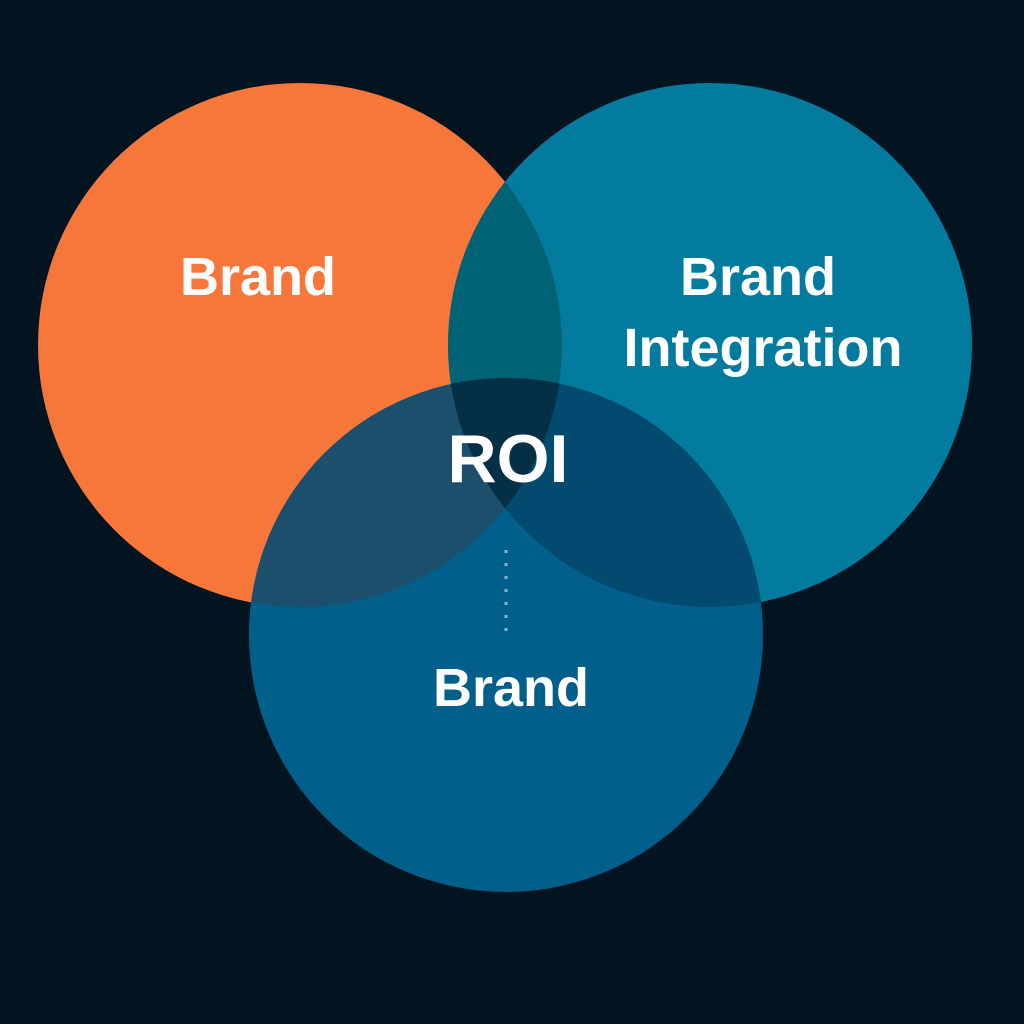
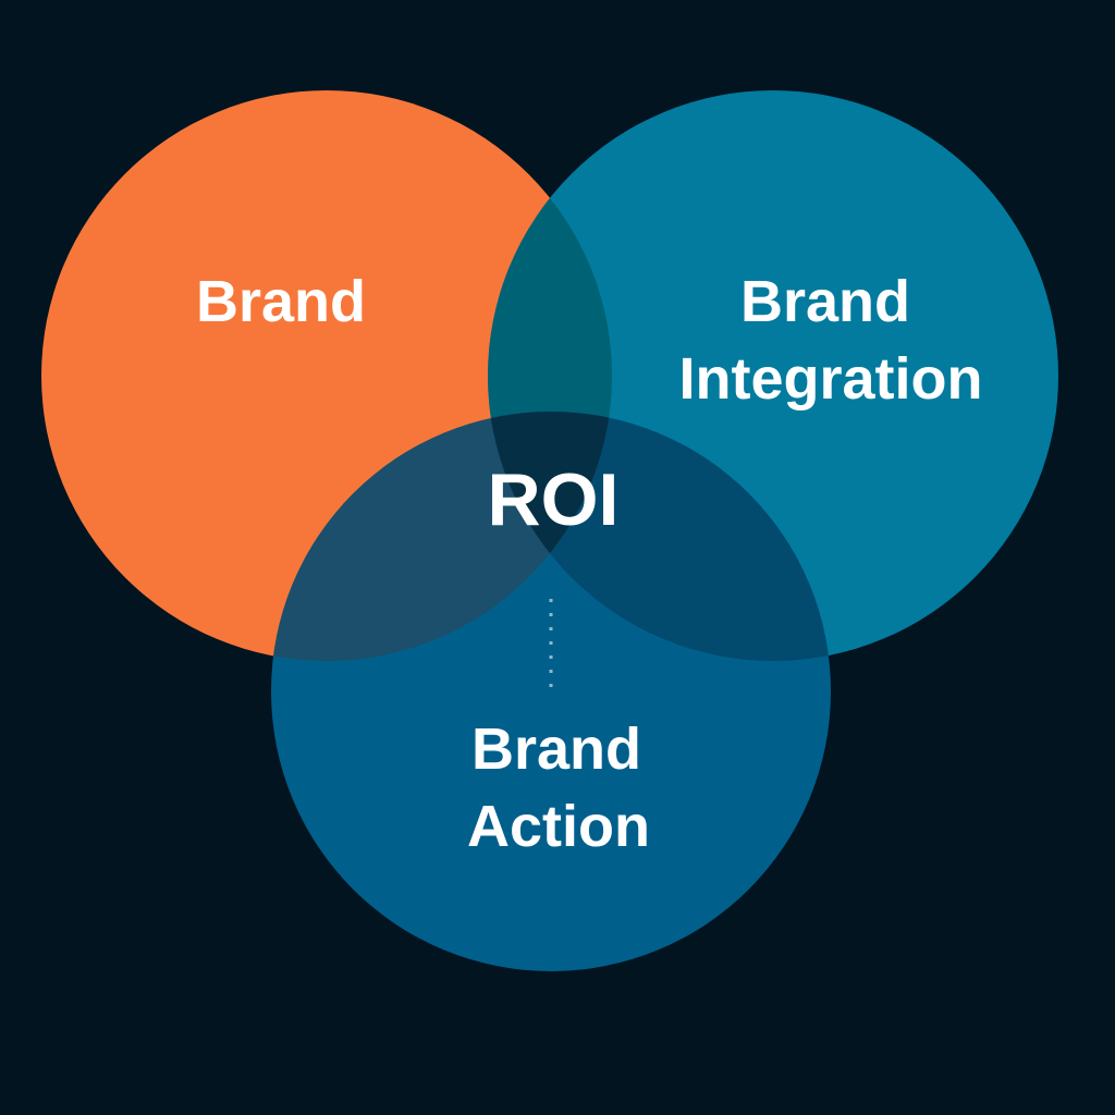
  Brand
  Brand
  Integration
  Brand
+ Action
  ROI
